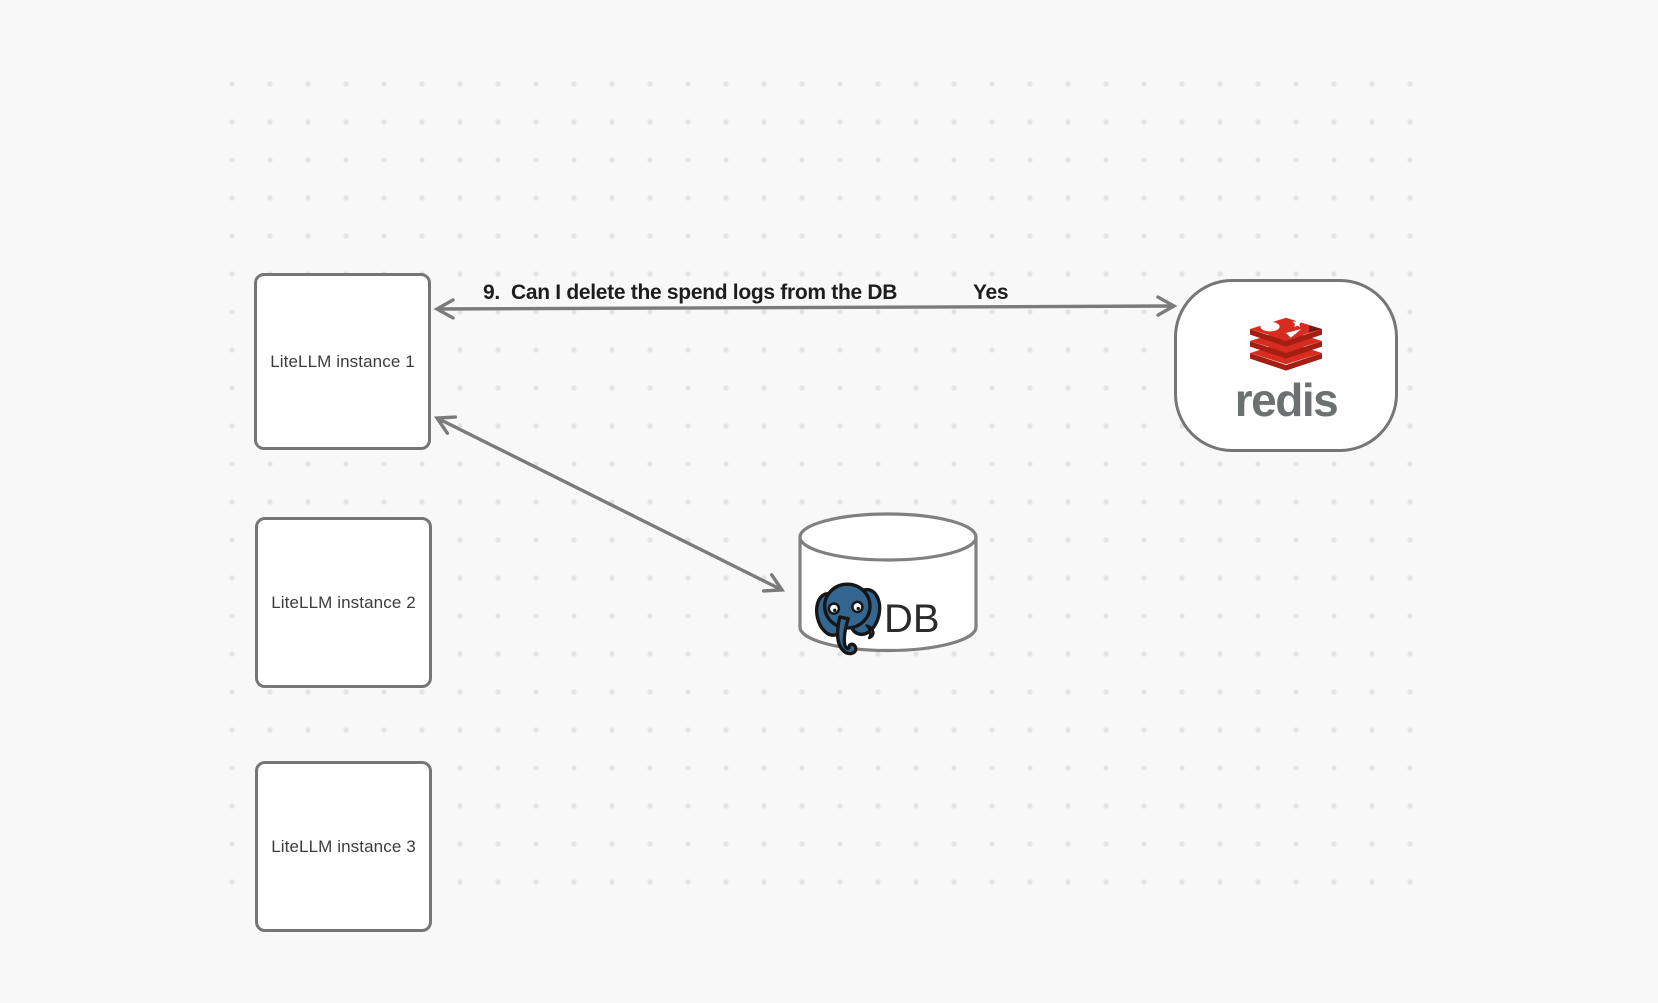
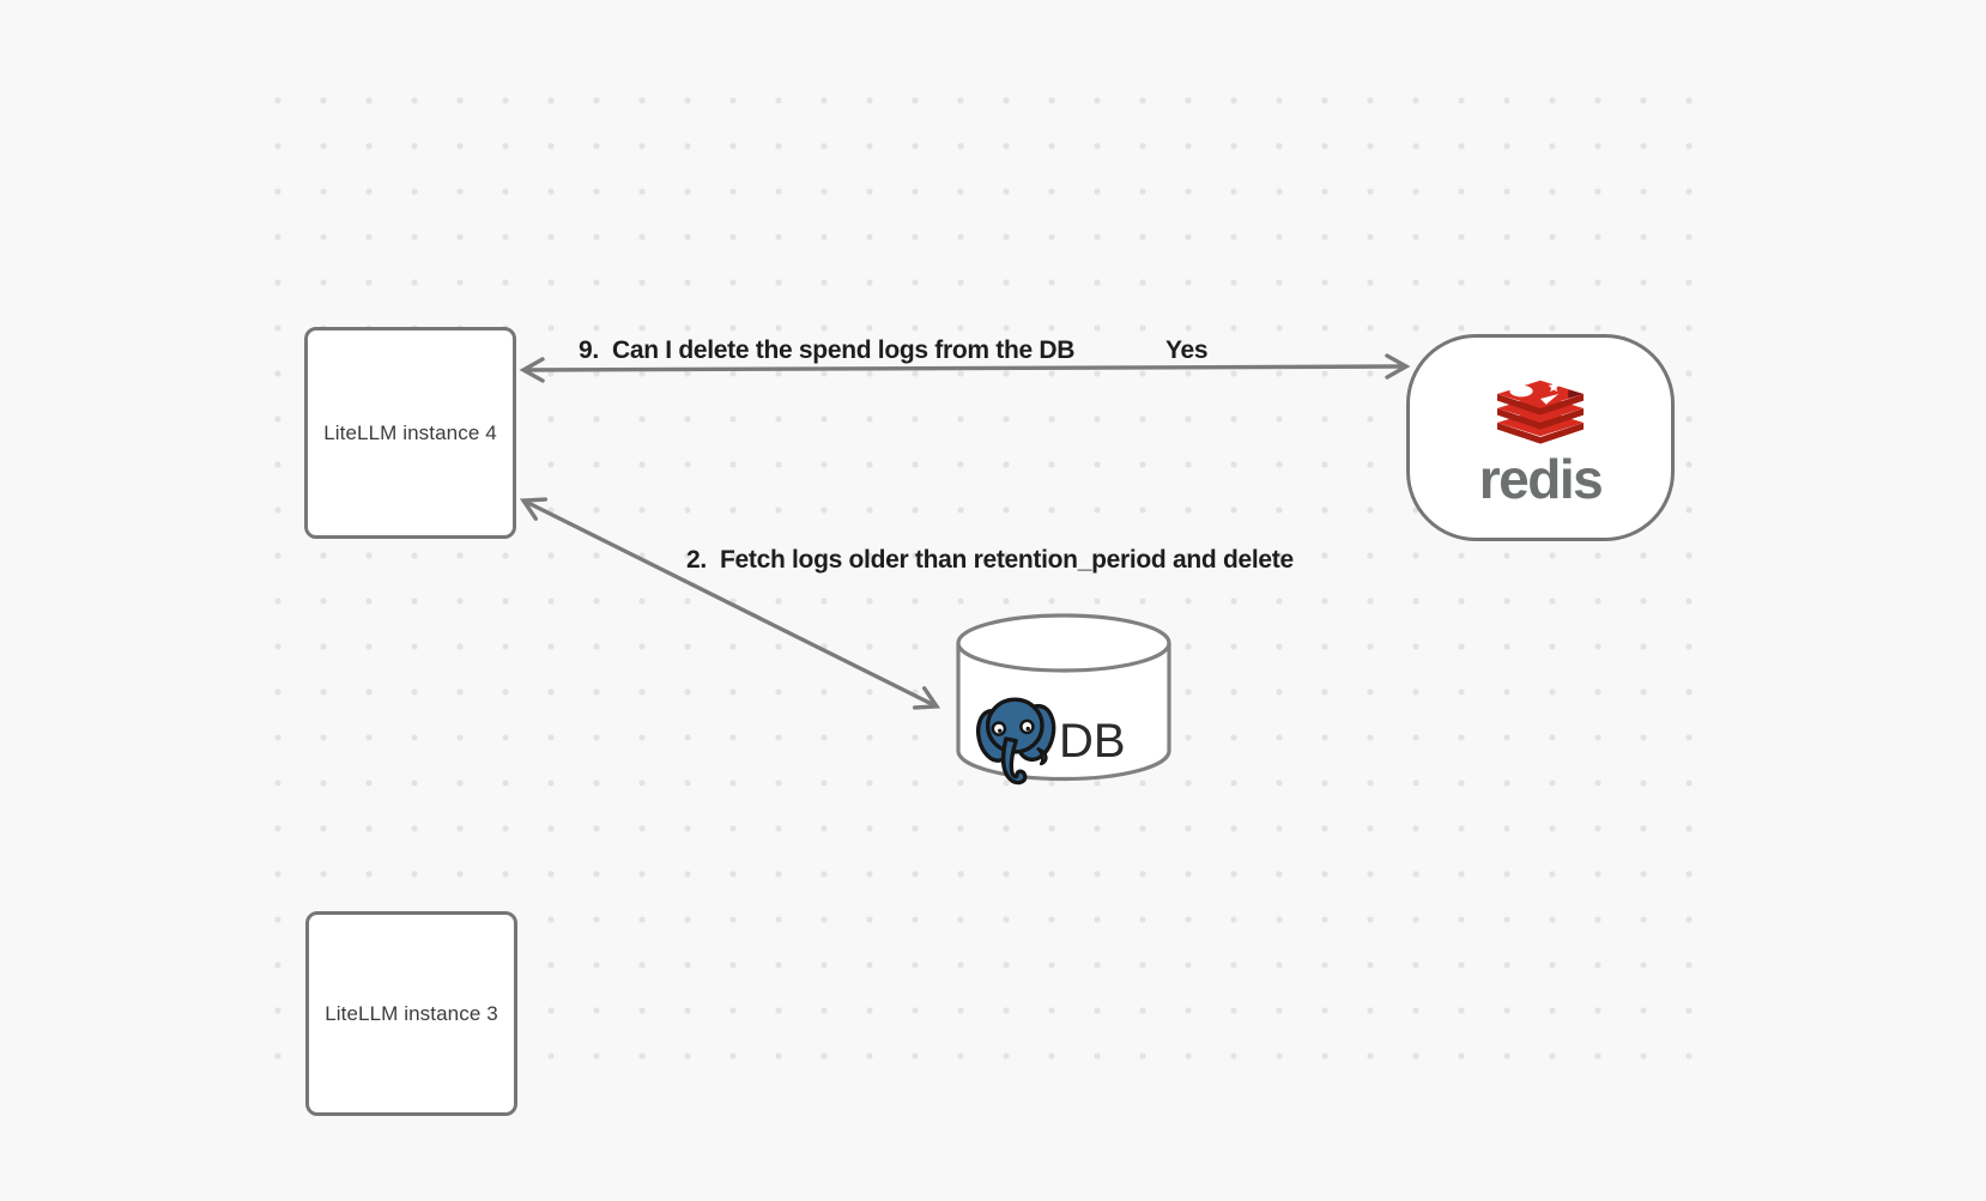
- LiteLLM instance 1
+ LiteLLM instance 4
- LiteLLM instance 2
  LiteLLM instance 3
  redis
  DB
  9. Can I delete the spend logs from the DB
  Yes
+ 2. Fetch logs older than retention_period and delete
